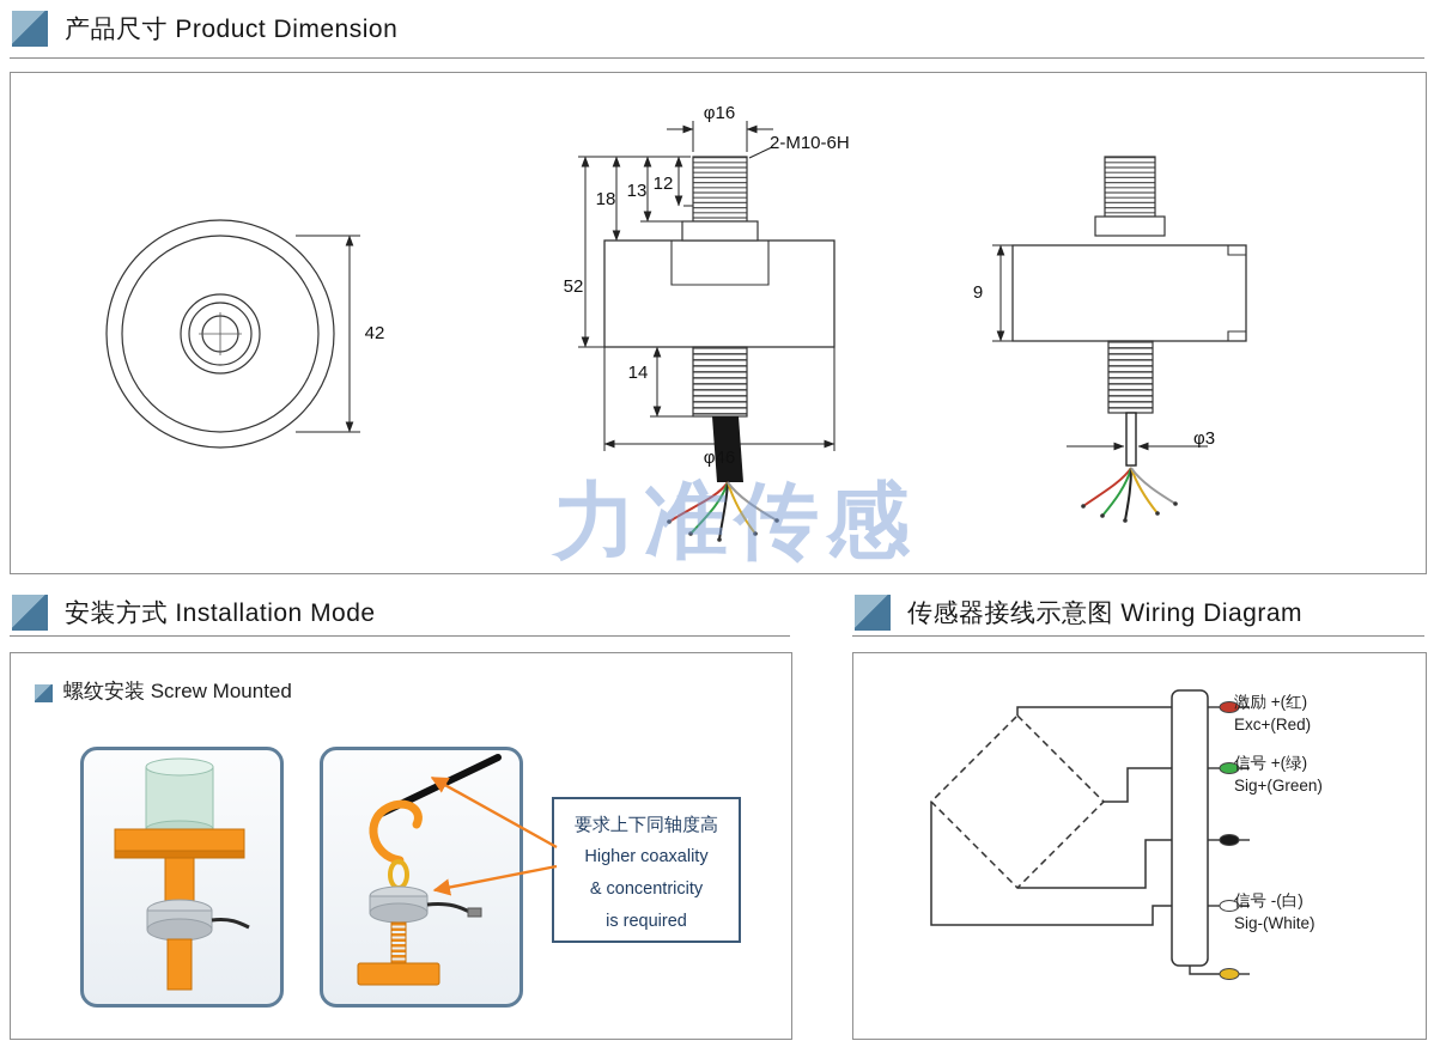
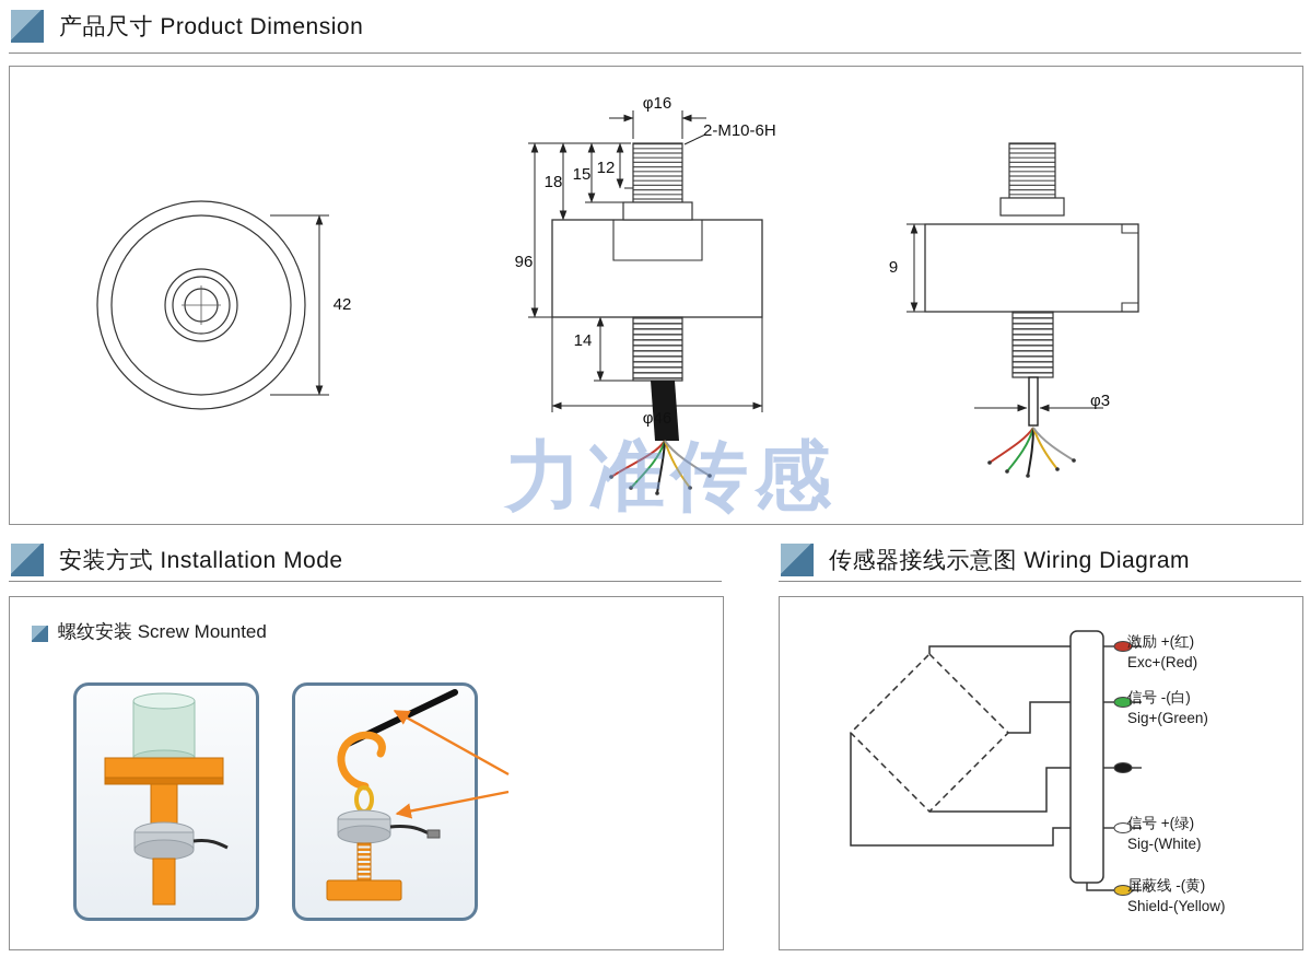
  产品尺寸 Product Dimension
  42
  φ16
  2-M10-6H
  12
- 13
+ 15
  18
- 52
+ 96
  14
  φ46
  9
  φ3
  力准传感
  安装方式 Installation Mode
  传感器接线示意图 Wiring Diagram
  螺纹安装 Screw Mounted
- 要求上下同轴度高
- Higher coaxality
- & concentricity
- is required
  激励 +(红)
  Exc+(Red)
- 信号 +(绿)
+ 信号 -(白)
  Sig+(Green)
- 信号 -(白)
+ 信号 +(绿)
  Sig-(White)
+ 屏蔽线 -(黄)
+ Shield-(Yellow)
